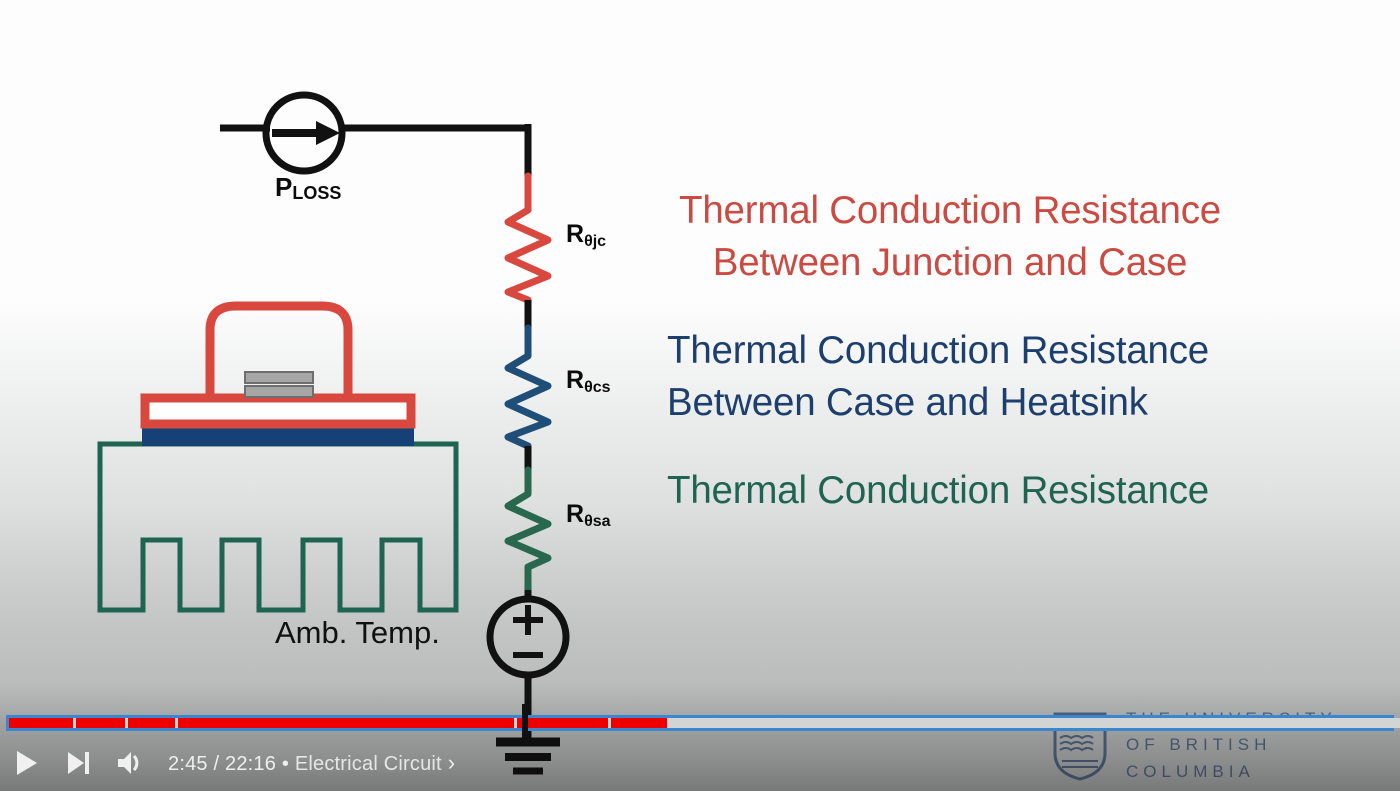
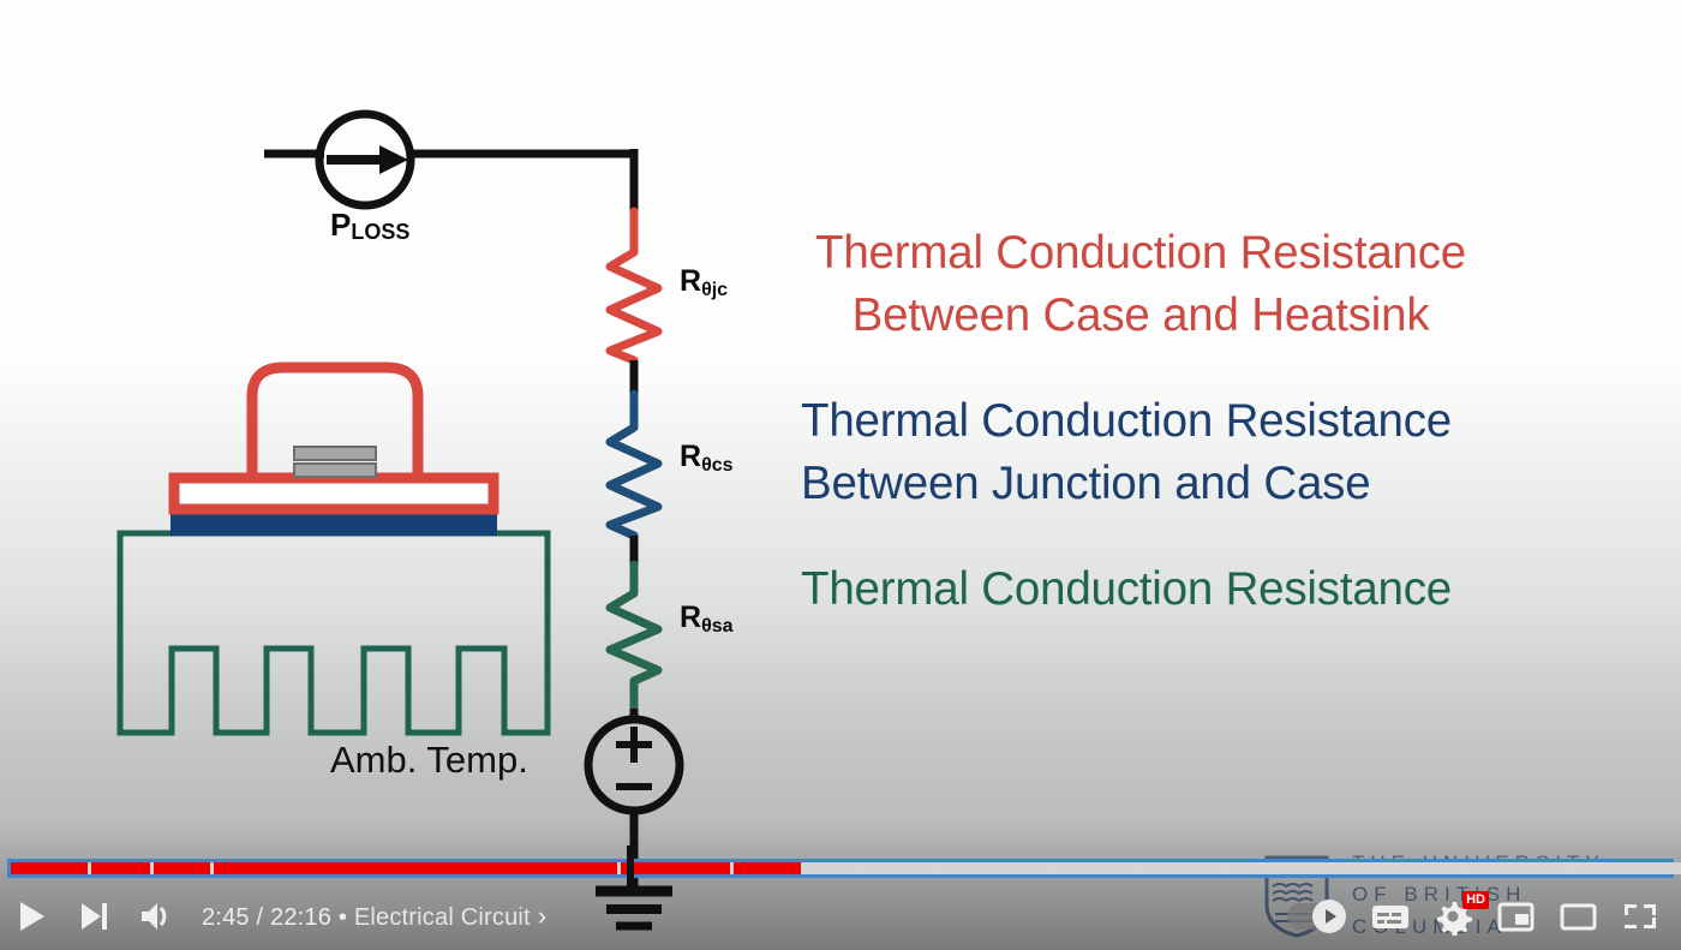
  PLOSS
  Rθjc
  Rθcs
  Rθsa
  Amb. Temp.
  Thermal Conduction Resistance
- Between Junction and Case
+ Between Case and Heatsink
  Thermal Conduction Resistance
- Between Case and Heatsink
+ Between Junction and Case
  Thermal Conduction Resistance
  2:45 / 22:16 • Electrical Circuit ›
+ HD
